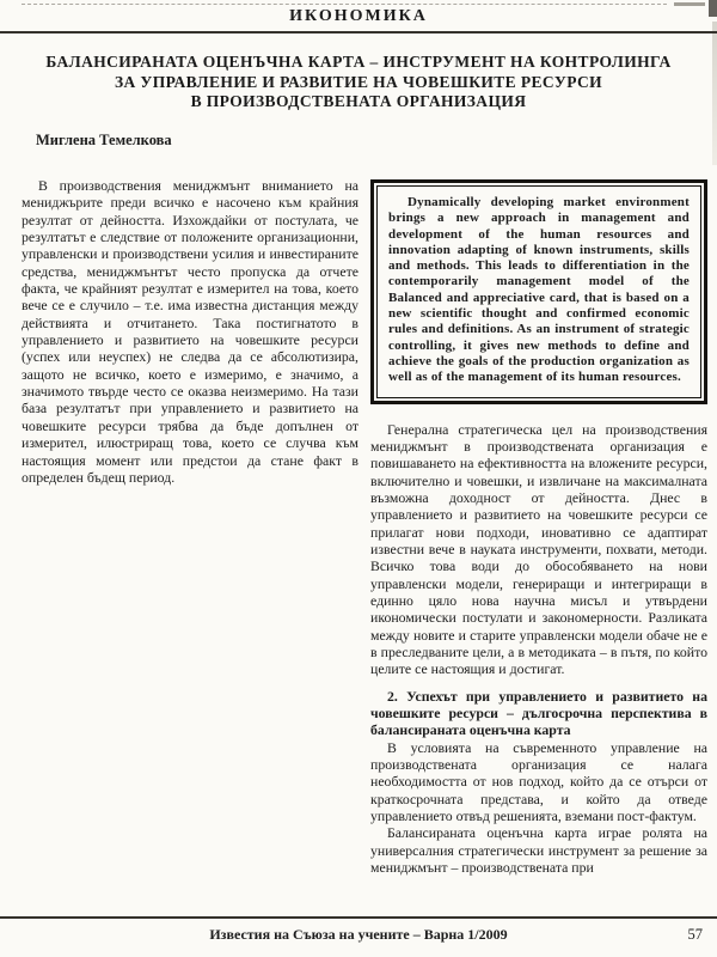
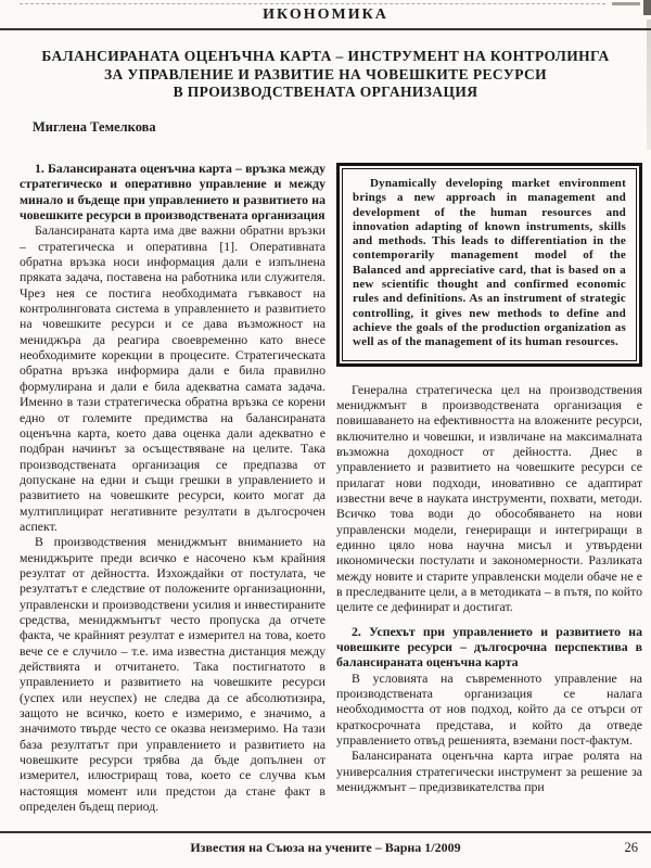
  ИКОНОМИКА
  БАЛАНСИРАНАТА ОЦЕНЪЧНА КАРТА – ИНСТРУМЕНТ НА КОНТРОЛИНГА
  ЗА УПРАВЛЕНИЕ И РАЗВИТИЕ НА ЧОВЕШКИТЕ РЕСУРСИ
  В ПРОИЗВОДСТВЕНАТА ОРГАНИЗАЦИЯ
  Миглена Темелкова
+ 1. Балансираната оценъчна карта – връзка между стратегическо и оперативно управление и между минало и бъдеще при управлението и развитието на човешките ресурси в производствената организация
+ Балансираната карта има две важни обратни връзки – стратегическа и оперативна [1]. Оперативната обратна връзка носи информация дали е изпълнена пряката задача, поставена на работника или служителя. Чрез нея се постига необходимата гъвкавост на контролинговата система в управлението и развитието на човешките ресурси и се дава възможност на мениджъра да реагира своевременно като внесе необходимите корекции в процесите. Стратегическата обратна връзка информира дали е била правилно формулирана и дали е била адекватна самата задача. Именно в тази стратегическа обратна връзка се корени едно от големите предимства на балансираната оценъчна карта, което дава оценка дали адекватно е подбран начинът за осъществяване на целите. Така производствената организация се предпазва от допускане на едни и същи грешки в управлението и развитието на човешките ресурси, които могат да мултиплицират негативните резултати в дългосрочен аспект.
  В производствения мениджмънт вниманието на мениджърите преди всичко е насочено към крайния резултат от дейността. Изхождайки от постулата, че резултатът е следствие от положените организационни, управленски и производствени усилия и инвестираните средства, мениджмънтът често пропуска да отчете факта, че крайният резултат е измерител на това, което вече се е случило – т.е. има известна дистанция между действията и отчитането. Така постигнатото в управлението и развитието на човешките ресурси (успех или неуспех) не следва да се абсолютизира, защото не всичко, което е измеримо, е значимо, а значимото твърде често се оказва неизмеримо. На тази база резултатът при управлението и развитието на човешките ресурси трябва да бъде допълнен от измерител, илюстриращ това, което се случва към настоящия момент или предстои да стане факт в определен бъдещ период.
  Dynamically developing market environment brings a new approach in management and development of the human resources and innovation adapting of known instruments, skills and methods. This leads to differentiation in the contemporarily management model of the Balanced and appreciative card, that is based on a new scientific thought and confirmed economic rules and definitions. As an instrument of strategic controlling, it gives new methods to define and achieve the goals of the production organization as well as of the management of its human resources.
- Генерална стратегическа цел на производствения мениджмънт в производствената организация е повишаването на ефективността на вложените ресурси, включително и човешки, и извличане на максималната възможна доходност от дейността. Днес в управлението и развитието на човешките ресурси се прилагат нови подходи, иновативно се адаптират известни вече в науката инструменти, похвати, методи. Всичко това води до обособяването на нови управленски модели, генериращи и интегриращи в единно цяло нова научна мисъл и утвърдени икономически постулати и закономерности. Разликата между новите и старите управленски модели обаче не е в преследваните цели, а в методиката – в пътя, по който целите се настоящия и достигат.
+ Генерална стратегическа цел на производствения мениджмънт в производствената организация е повишаването на ефективността на вложените ресурси, включително и човешки, и извличане на максималната възможна доходност от дейността. Днес в управлението и развитието на човешките ресурси се прилагат нови подходи, иновативно се адаптират известни вече в науката инструменти, похвати, методи. Всичко това води до обособяването на нови управленски модели, генериращи и интегриращи в единно цяло нова научна мисъл и утвърдени икономически постулати и закономерности. Разликата между новите и старите управленски модели обаче не е в преследваните цели, а в методиката – в пътя, по който целите се дефинират и достигат.
  2. Успехът при управлението и развитието на човешките ресурси – дългосрочна перспектива в балансираната оценъчна карта
  В условията на съвременното управление на производствената организация се налага необходимостта от нов подход, който да се отърси от краткосрочната представа, и който да отведе управлението отвъд решенията, вземани пост-фактум.
- Балансираната оценъчна карта играе ролята на универсалния стратегически инструмент за решение за мениджмънт – производствената при
+ Балансираната оценъчна карта играе ролята на универсалния стратегически инструмент за решение за мениджмънт – предизвикателства при
  Известия на Съюза на учените – Варна 1/2009
- 57
+ 26
